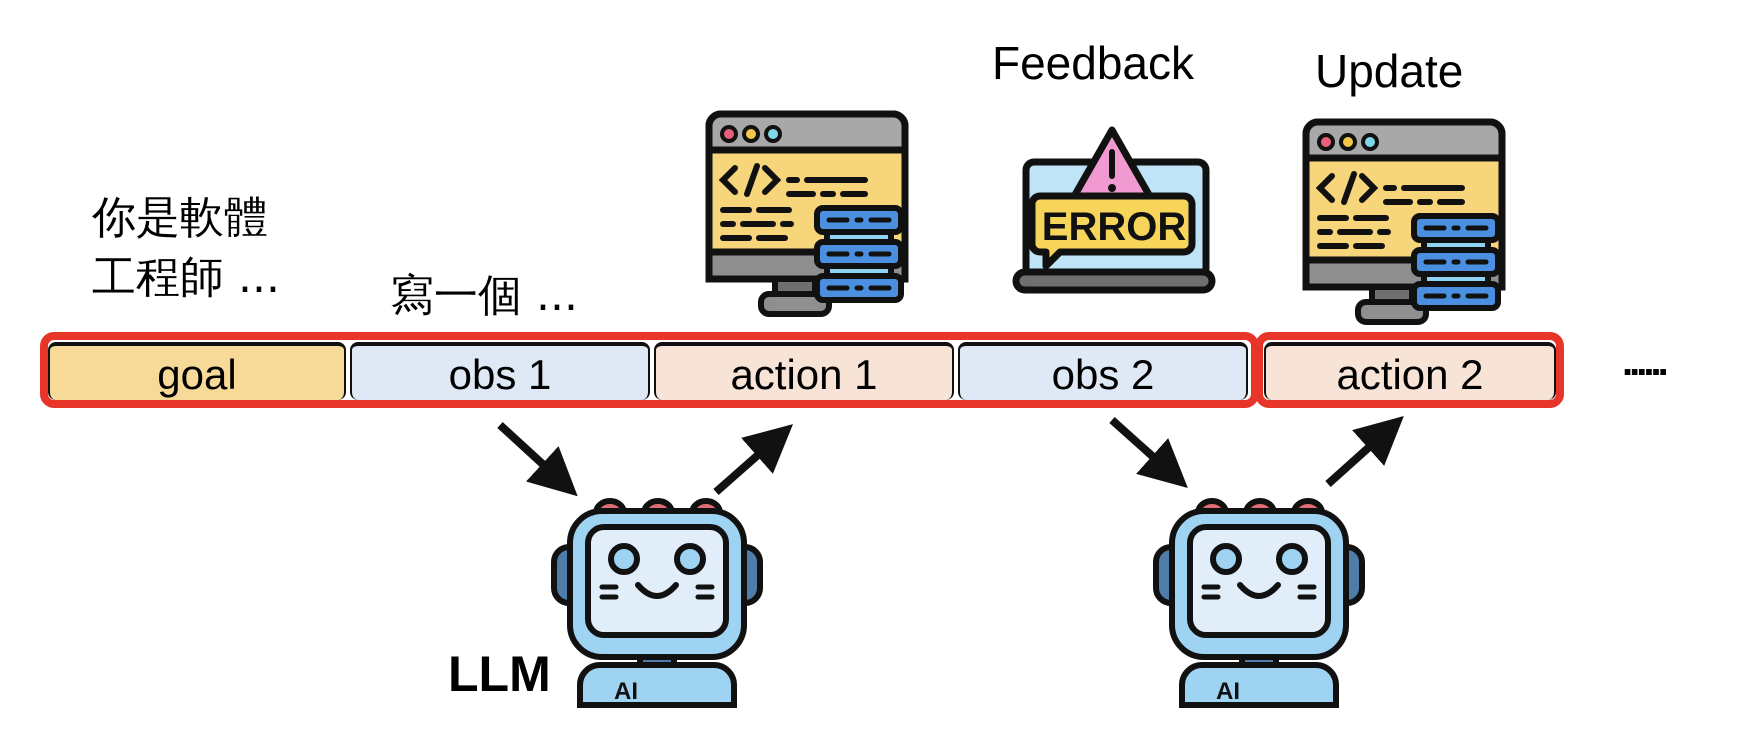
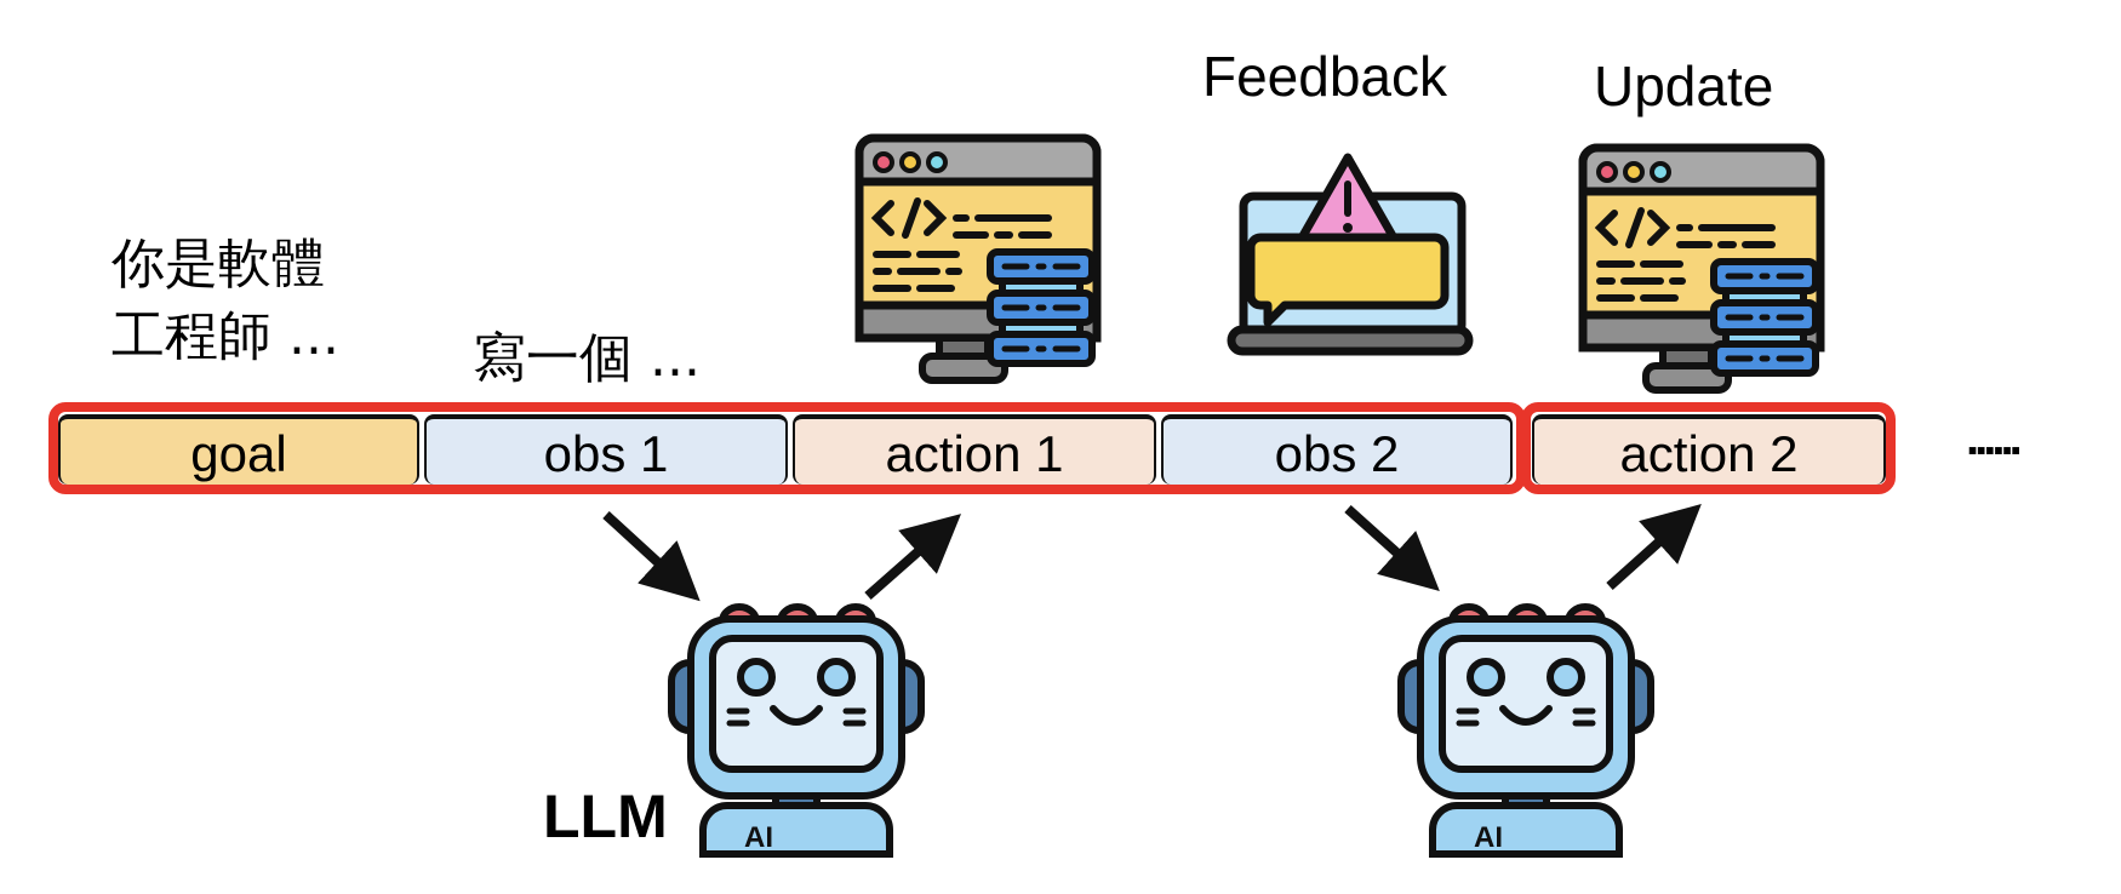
  你是軟體
  工程師 ...
  寫一個 ...
  Feedback
  Update
- ERROR
  goal
  obs 1
  action 1
  obs 2
  action 2
  ......
  LLM
  AI
  AI
